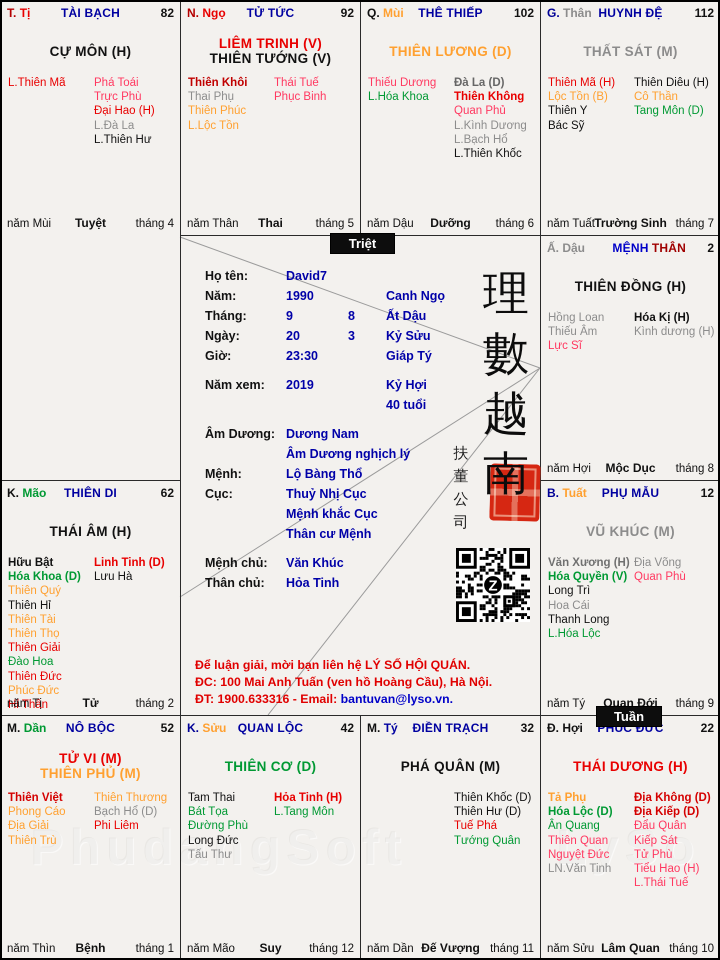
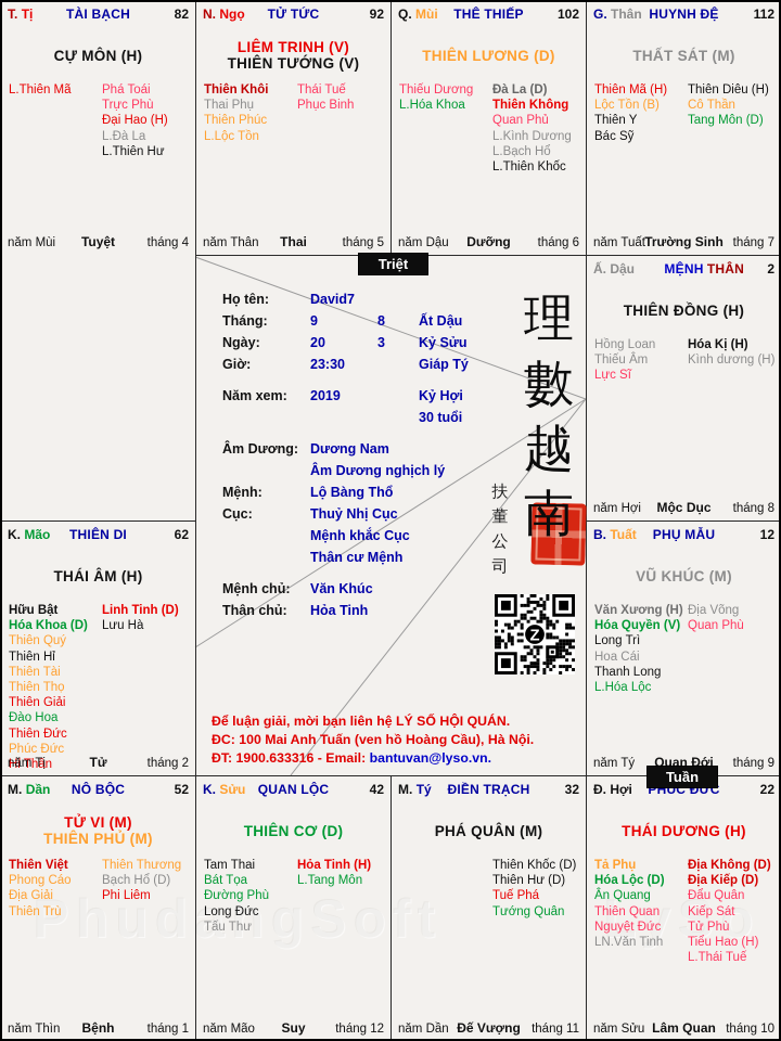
  PhudangSoft
  LySo
  T. Tị
  TÀI BẠCH
  82
  CỰ MÔN (H)
  L.Thiên Mã
  Phá Toái
  Trực Phù
  Đại Hao (H)
  L.Đà La
  L.Thiên Hư
  năm Mùi
  Tuyệt
  tháng 4
  N. Ngọ
  TỬ TỨC
  92
  LIÊM TRINH (V)
  THIÊN TƯỚNG (V)
  Thiên Khôi
  Thai Phụ
  Thiên Phúc
  L.Lộc Tồn
  Thái Tuế
  Phục Binh
  năm Thân
  Thai
  tháng 5
  Q. Mùi
  THÊ THIẾP
  102
  THIÊN LƯƠNG (D)
  Thiếu Dương
  L.Hóa Khoa
  Đà La (D)
  Thiên Không
  Quan Phủ
  L.Kình Dương
  L.Bạch Hổ
  L.Thiên Khốc
  năm Dậu
  Dưỡng
  tháng 6
  G. Thân
  HUYNH ĐỆ
  112
  THẤT SÁT (M)
  Thiên Mã (H)
  Lộc Tồn (B)
  Thiên Y
  Bác Sỹ
  Thiên Diêu (H)
  Cô Thần
  Tang Môn (D)
  năm Tuất
  Trường Sinh
  tháng 7
  Ấ. Dậu
  MỆNH
  THÂN
  2
  THIÊN ĐỒNG (H)
  Hồng Loan
  Thiếu Âm
  Lực Sĩ
  Hóa Kị (H)
  Kình dương (H)
  năm Hợi
  Mộc Dục
  tháng 8
  K. Mão
  THIÊN DI
  62
  THÁI ÂM (H)
  Hữu Bật
  Hóa Khoa (D)
  Thiên Quý
  Thiên Hỉ
  Thiên Tài
  Thiên Thọ
  Thiên Giải
  Đào Hoa
  Thiên Đức
  Phúc Đức
  Hỉ Thần
  Linh Tinh (D)
  Lưu Hà
  năm Tị
  Tử
  tháng 2
  B. Tuất
  PHỤ MẪU
  12
  VŨ KHÚC (M)
  Văn Xương (H)
  Hóa Quyền (V)
  Long Trì
  Hoa Cái
  Thanh Long
  L.Hóa Lộc
  Địa Võng
  Quan Phù
  năm Tý
  Quan Đới
  tháng 9
  M. Dần
  NÔ BỘC
  52
  TỬ VI (M)
  THIÊN PHỦ (M)
  Thiên Việt
  Phong Cáo
  Địa Giải
  Thiên Trù
  Thiên Thương
  Bạch Hổ (D)
  Phi Liêm
  năm Thìn
  Bệnh
  tháng 1
  K. Sửu
  QUAN LỘC
  42
  THIÊN CƠ (D)
  Tam Thai
  Bát Tọa
  Đường Phù
  Long Đức
  Tấu Thư
  Hỏa Tinh (H)
  L.Tang Môn
  năm Mão
  Suy
  tháng 12
  M. Tý
  ĐIỀN TRẠCH
  32
  PHÁ QUÂN (M)
  Thiên Khốc (D)
  Thiên Hư (D)
  Tuế Phá
  Tướng Quân
  năm Dần
  Đế Vượng
  tháng 11
  Đ. Hợi
  PHÚC ĐỨC
  22
  THÁI DƯƠNG (H)
  Tả Phụ
  Hóa Lộc (D)
  Ân Quang
  Thiên Quan
  Nguyệt Đức
  LN.Văn Tinh
  Địa Không (D)
  Địa Kiếp (D)
  Đẩu Quân
  Kiếp Sát
  Tử Phù
  Tiểu Hao (H)
  L.Thái Tuế
  năm Sửu
  Lâm Quan
  tháng 10
  Họ tên:
  David7
- Năm:
- 1990
- Canh Ngọ
  Tháng:
  9
  8
  Ất Dậu
  Ngày:
  20
  3
  Kỷ Sửu
  Giờ:
  23:30
  Giáp Tý
  Năm xem:
  2019
  Kỷ Hợi
- 40 tuổi
+ 30 tuổi
  Âm Dương:
  Dương Nam
  Âm Dương nghịch lý
  Mệnh:
  Lộ Bàng Thổ
  Cục:
  Thuỷ Nhị Cục
  Mệnh khắc Cục
  Thân cư Mệnh
  Mệnh chủ:
  Văn Khúc
  Thân chủ:
  Hỏa Tinh
  Để luận giải, mời bạn liên hệ LÝ SỐ HỘI QUÁN.
  ĐC: 100 Mai Anh Tuấn (ven hồ Hoàng Cầu), Hà Nội.
  ĐT: 1900.633316 - Email: bantuvan@lyso.vn.
  理
  數
  越
  南
  扶
  董
  公
  司
  Z
  Triệt
  Tuần
